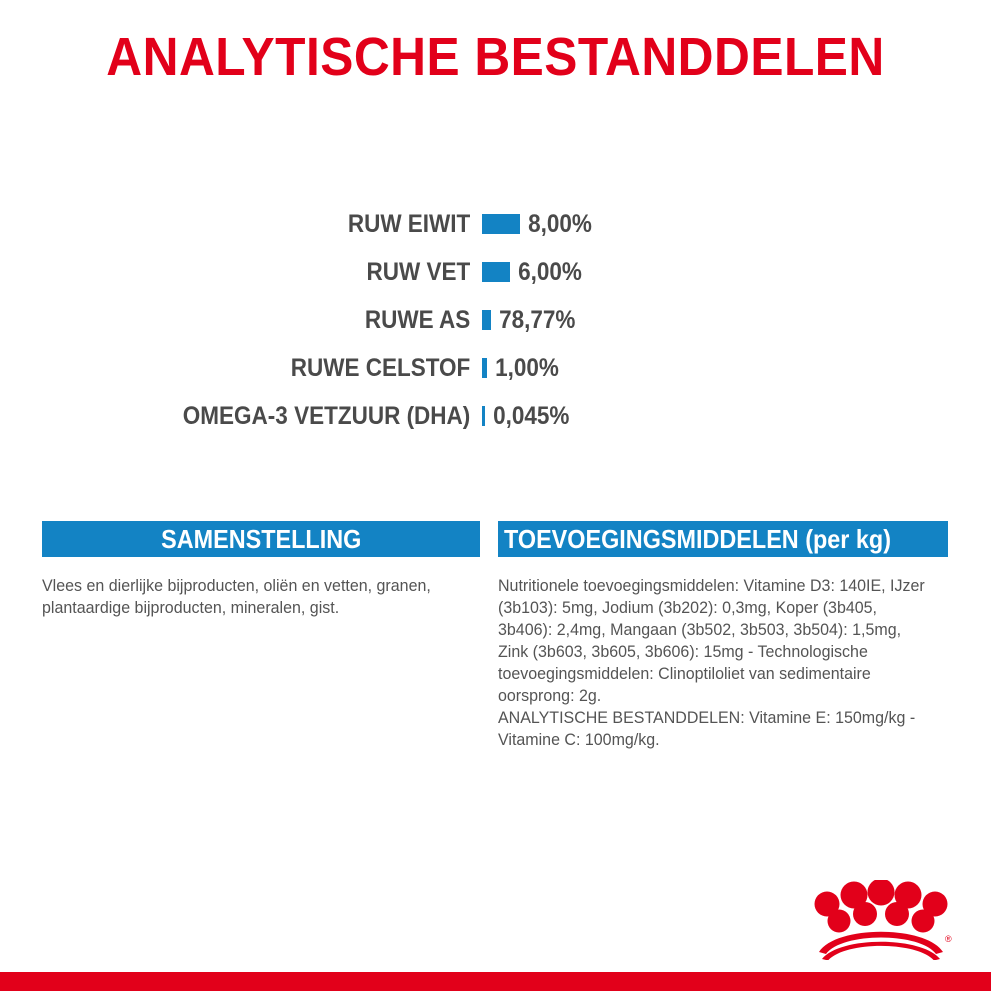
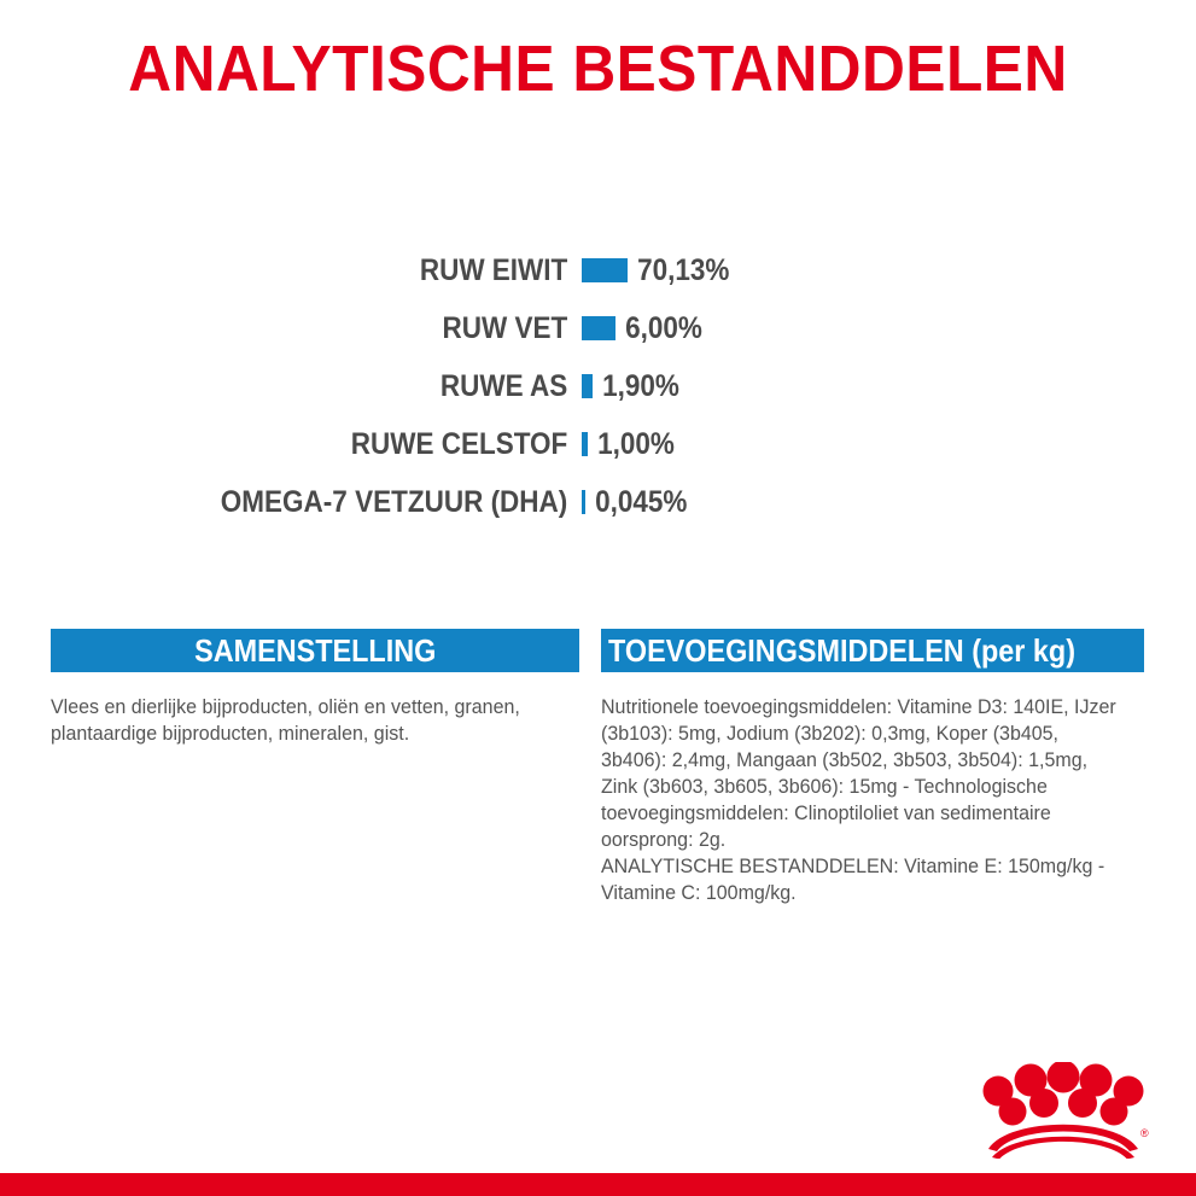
  ANALYTISCHE BESTANDDELEN
  RUW EIWIT
- 8,00%
+ 70,13%
  RUW VET
  6,00%
  RUWE AS
- 78,77%
+ 1,90%
  RUWE CELSTOF
  1,00%
- OMEGA-3 VETZUUR (DHA)
+ OMEGA-7 VETZUUR (DHA)
  0,045%
  SAMENSTELLING
  Vlees en dierlijke bijproducten, oliën en vetten, granen, plantaardige bijproducten, mineralen, gist.
  TOEVOEGINGSMIDDELEN (per kg)
  Nutritionele toevoegingsmiddelen: Vitamine D3: 140IE, IJzer (3b103): 5mg, Jodium (3b202): 0,3mg, Koper (3b405, 3b406): 2,4mg, Mangaan (3b502, 3b503, 3b504): 1,5mg, Zink (3b603, 3b605, 3b606): 15mg - Technologische toevoegingsmiddelen: Clinoptiloliet van sedimentaire oorsprong: 2g.
  ANALYTISCHE BESTANDDELEN: Vitamine E: 150mg/kg - Vitamine C: 100mg/kg.
  ®
